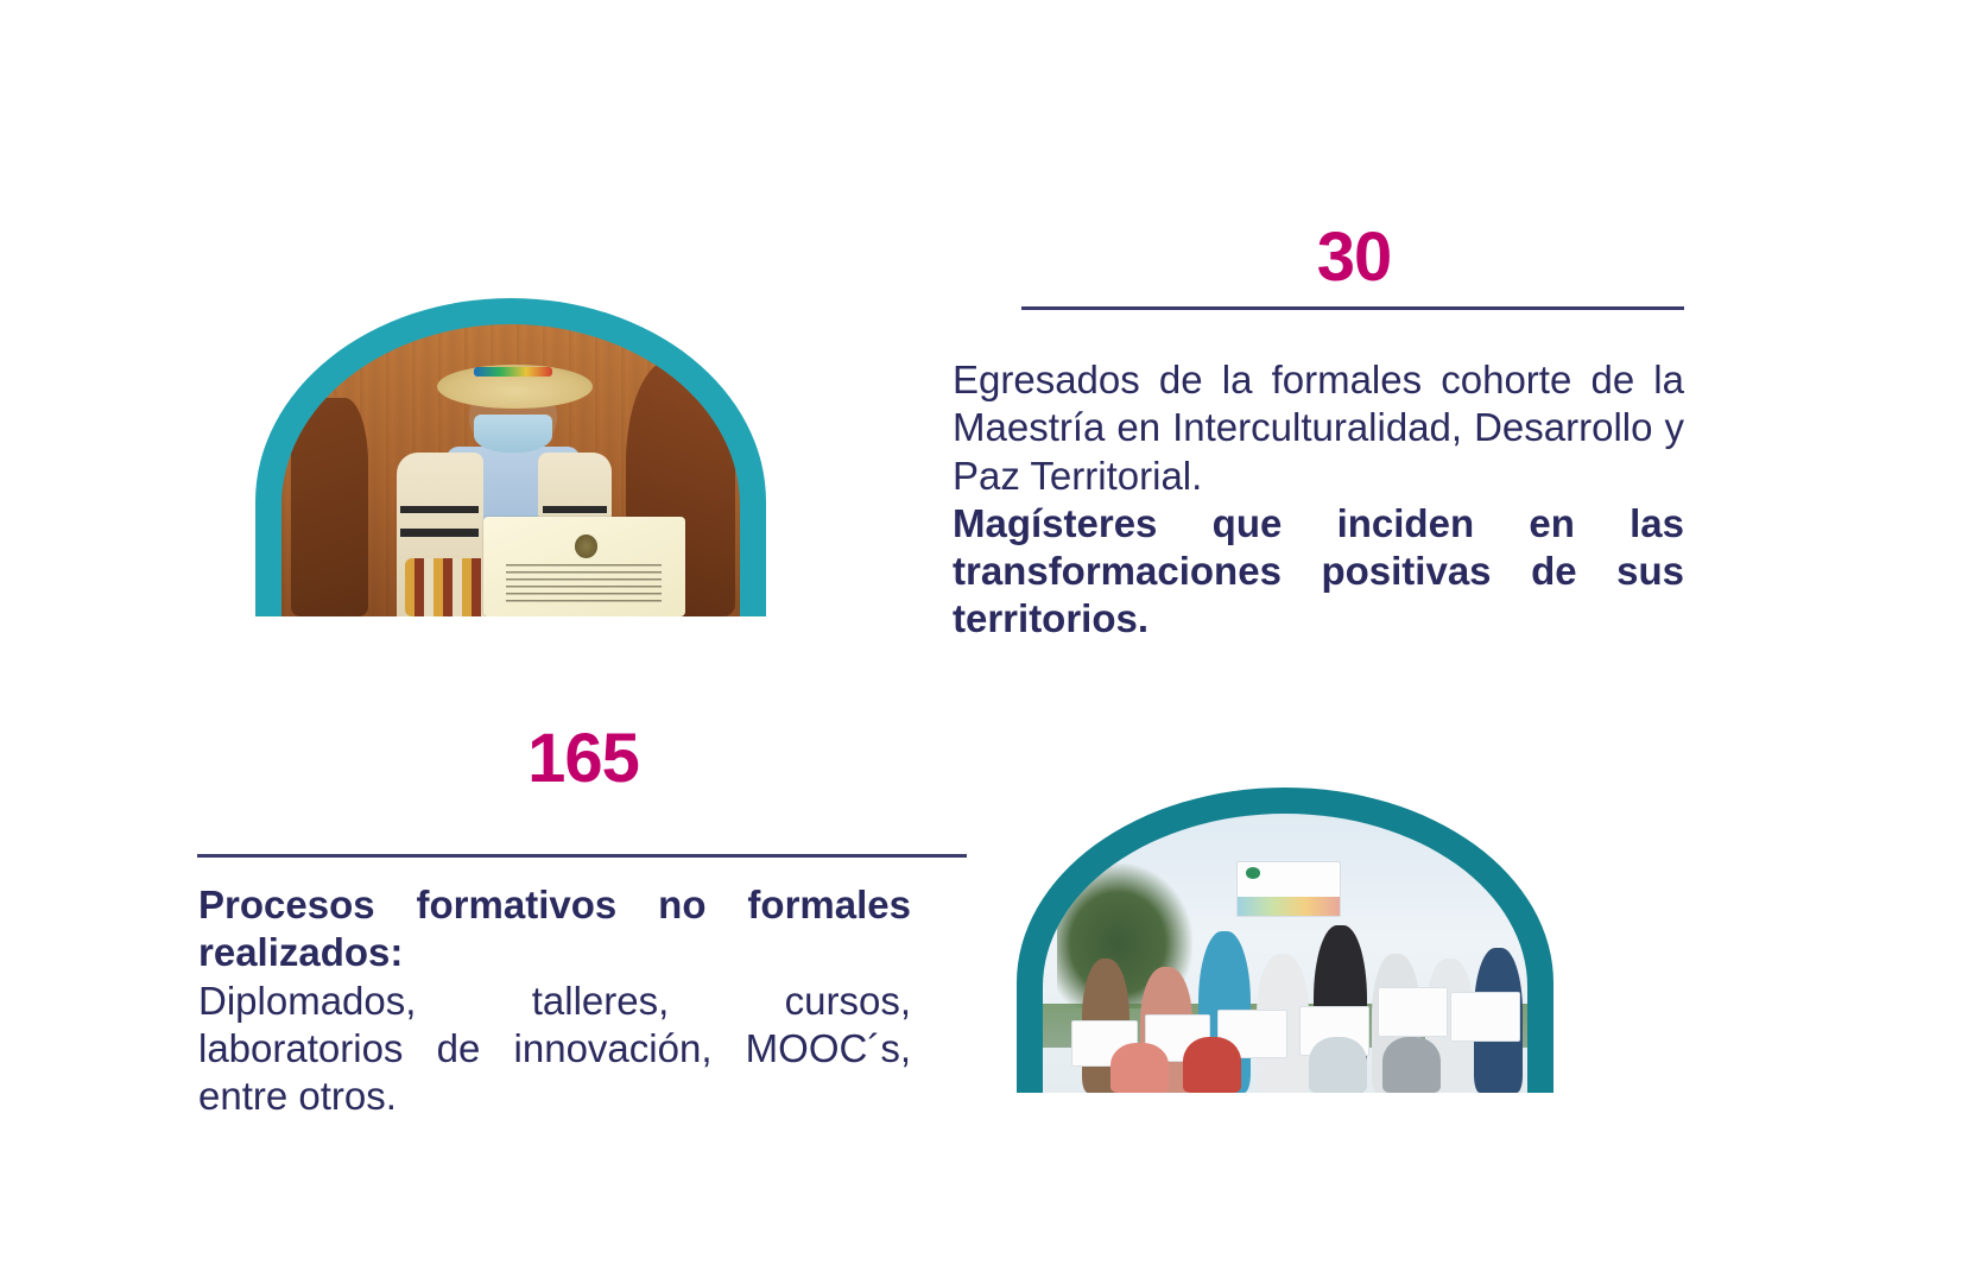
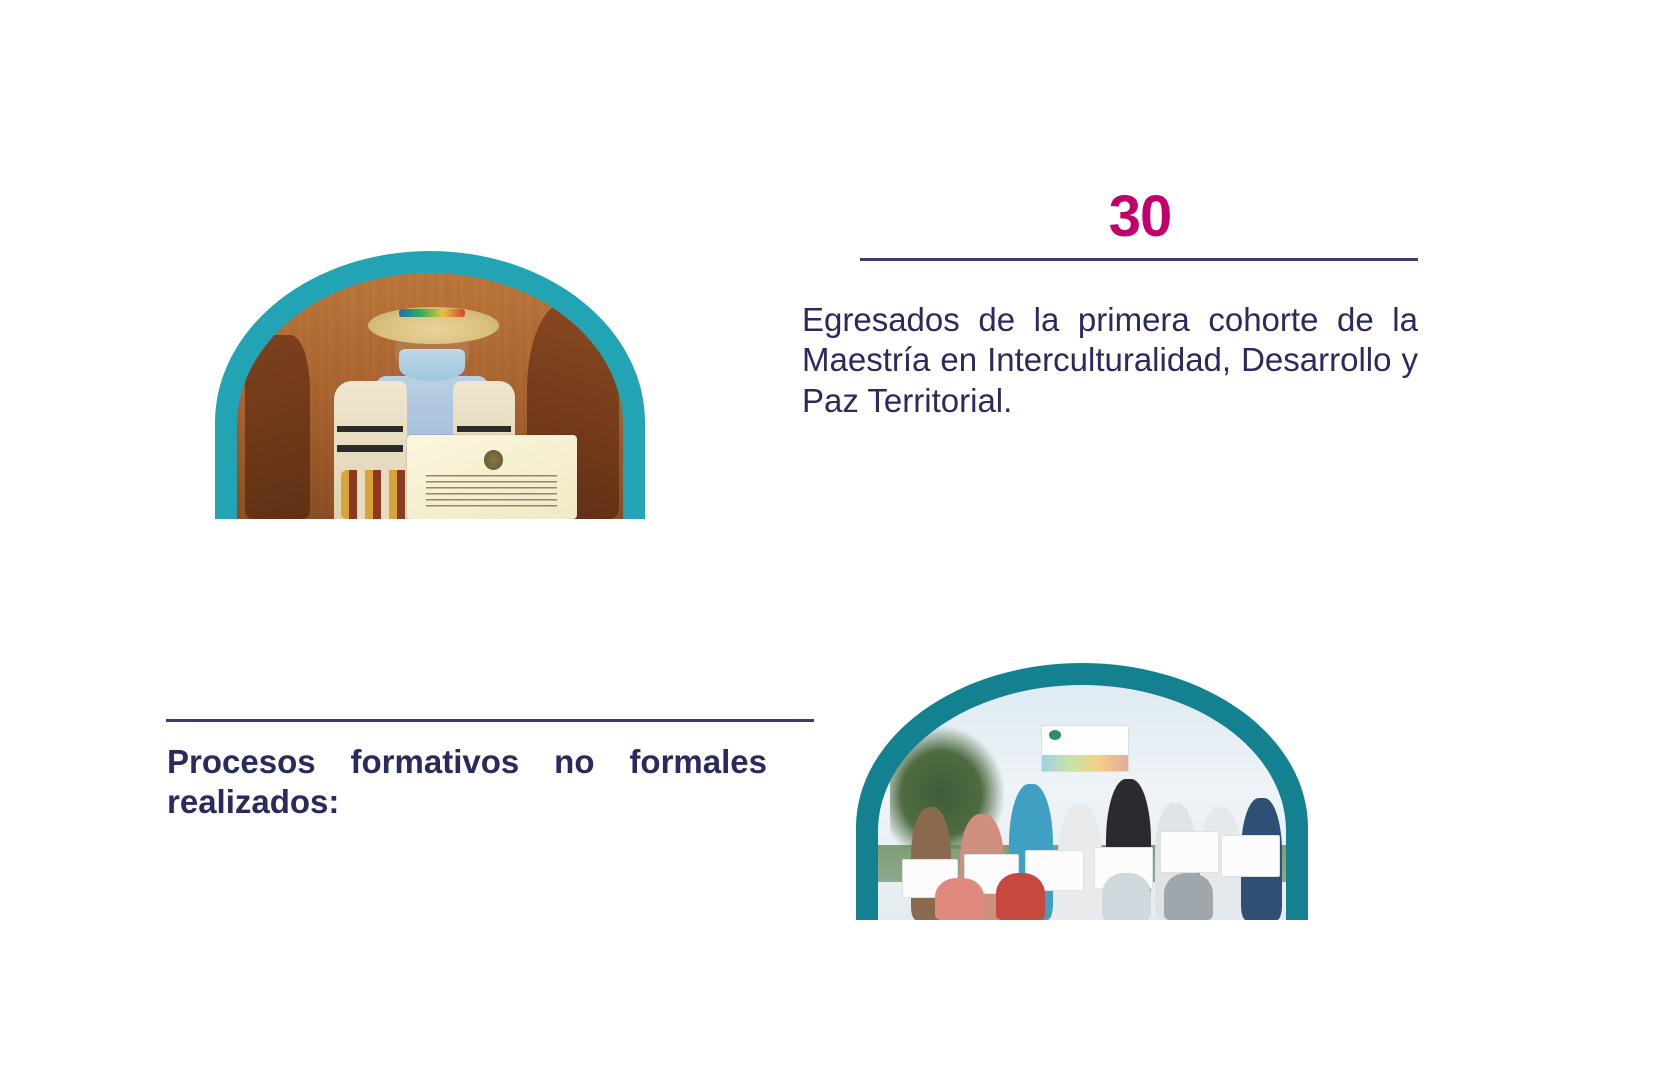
  30
- Egresados de la formales cohorte de la Maestría en Interculturalidad, Desarrollo y Paz Territorial.
+ Egresados de la primera cohorte de la Maestría en Interculturalidad, Desarrollo y Paz Territorial.
- Magísteres que inciden en las transformaciones positivas de sus territorios.
- 165
  Procesos formativos no formales realizados:
- Diplomados, talleres, cursos, laboratorios de innovación, MOOC´s, entre otros.
